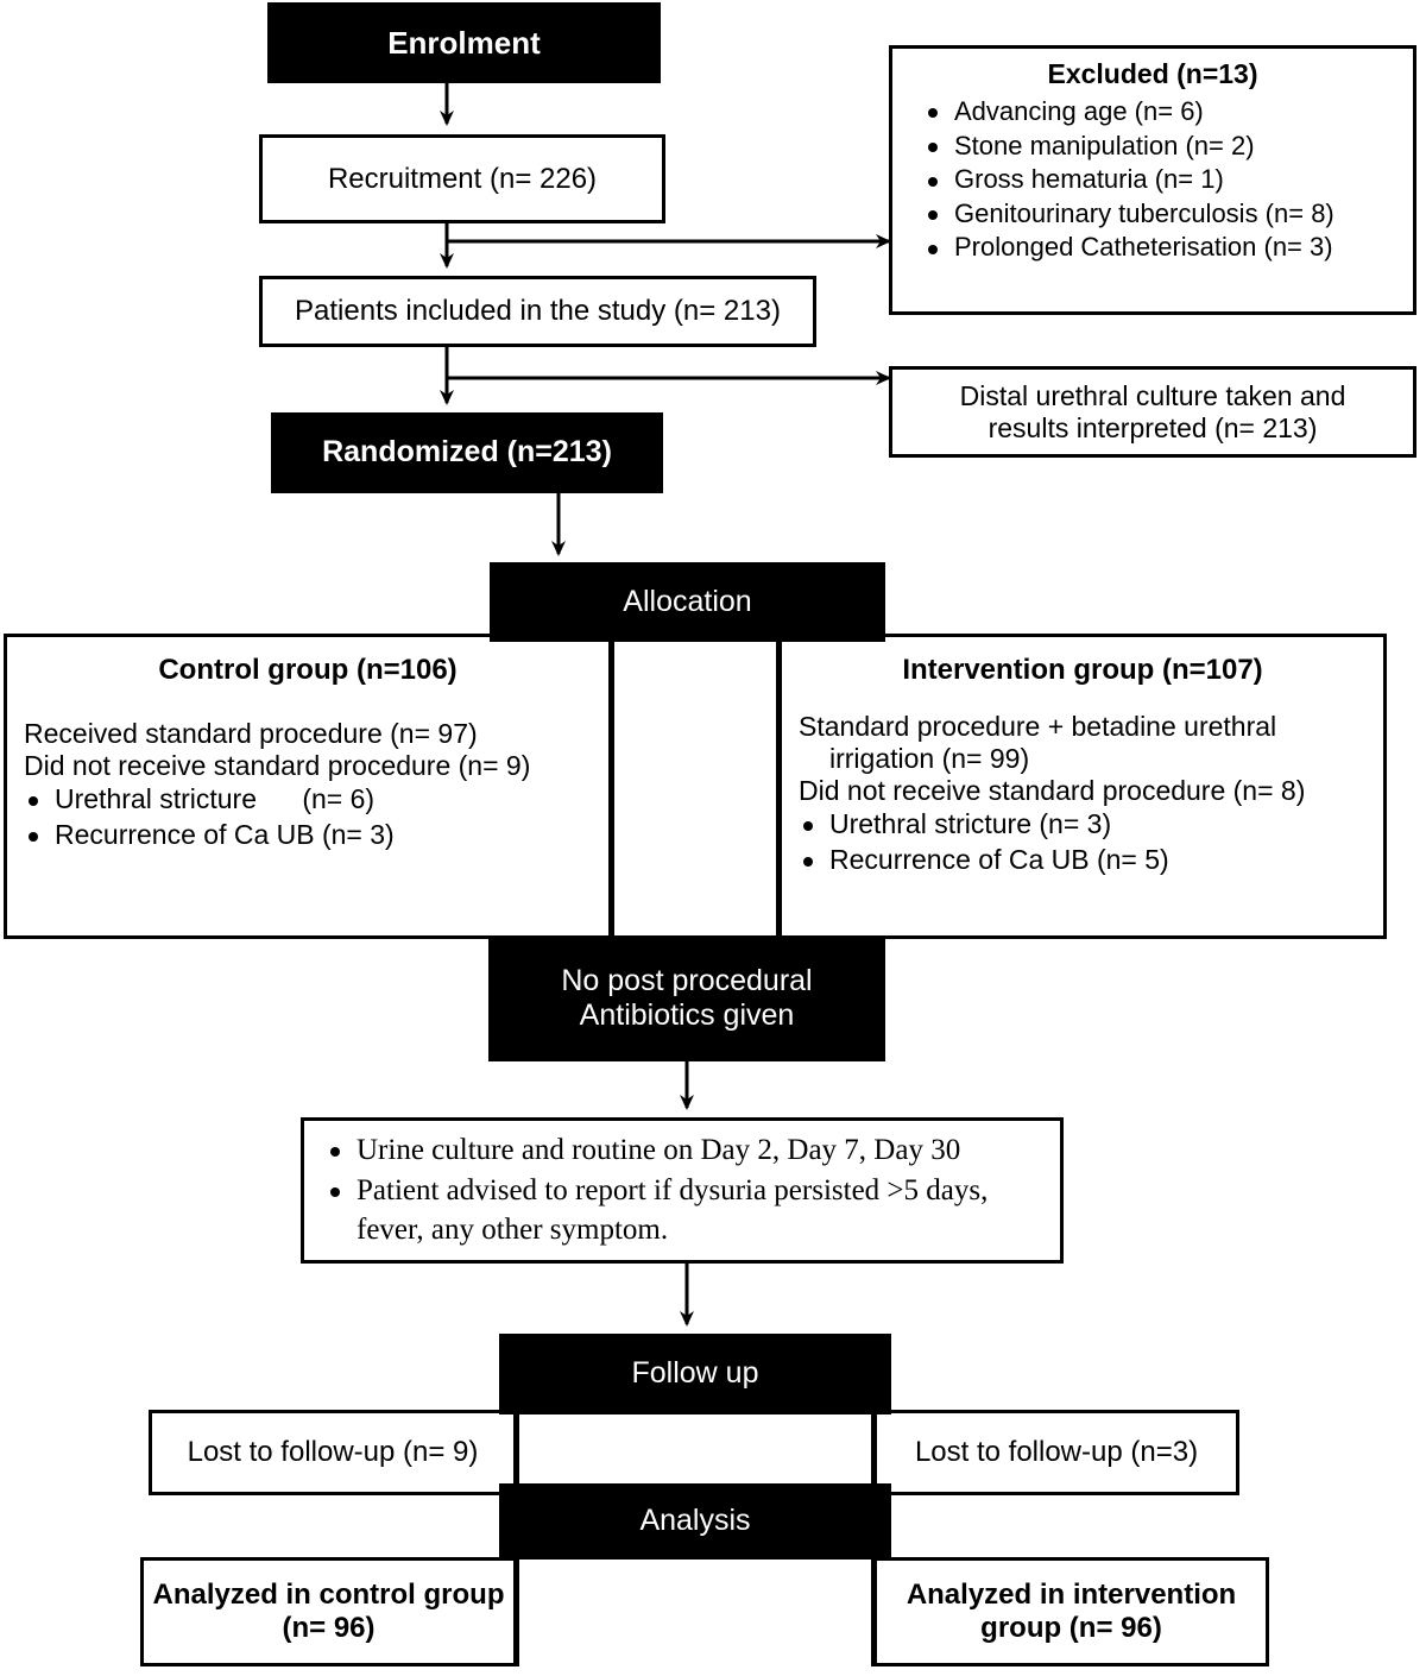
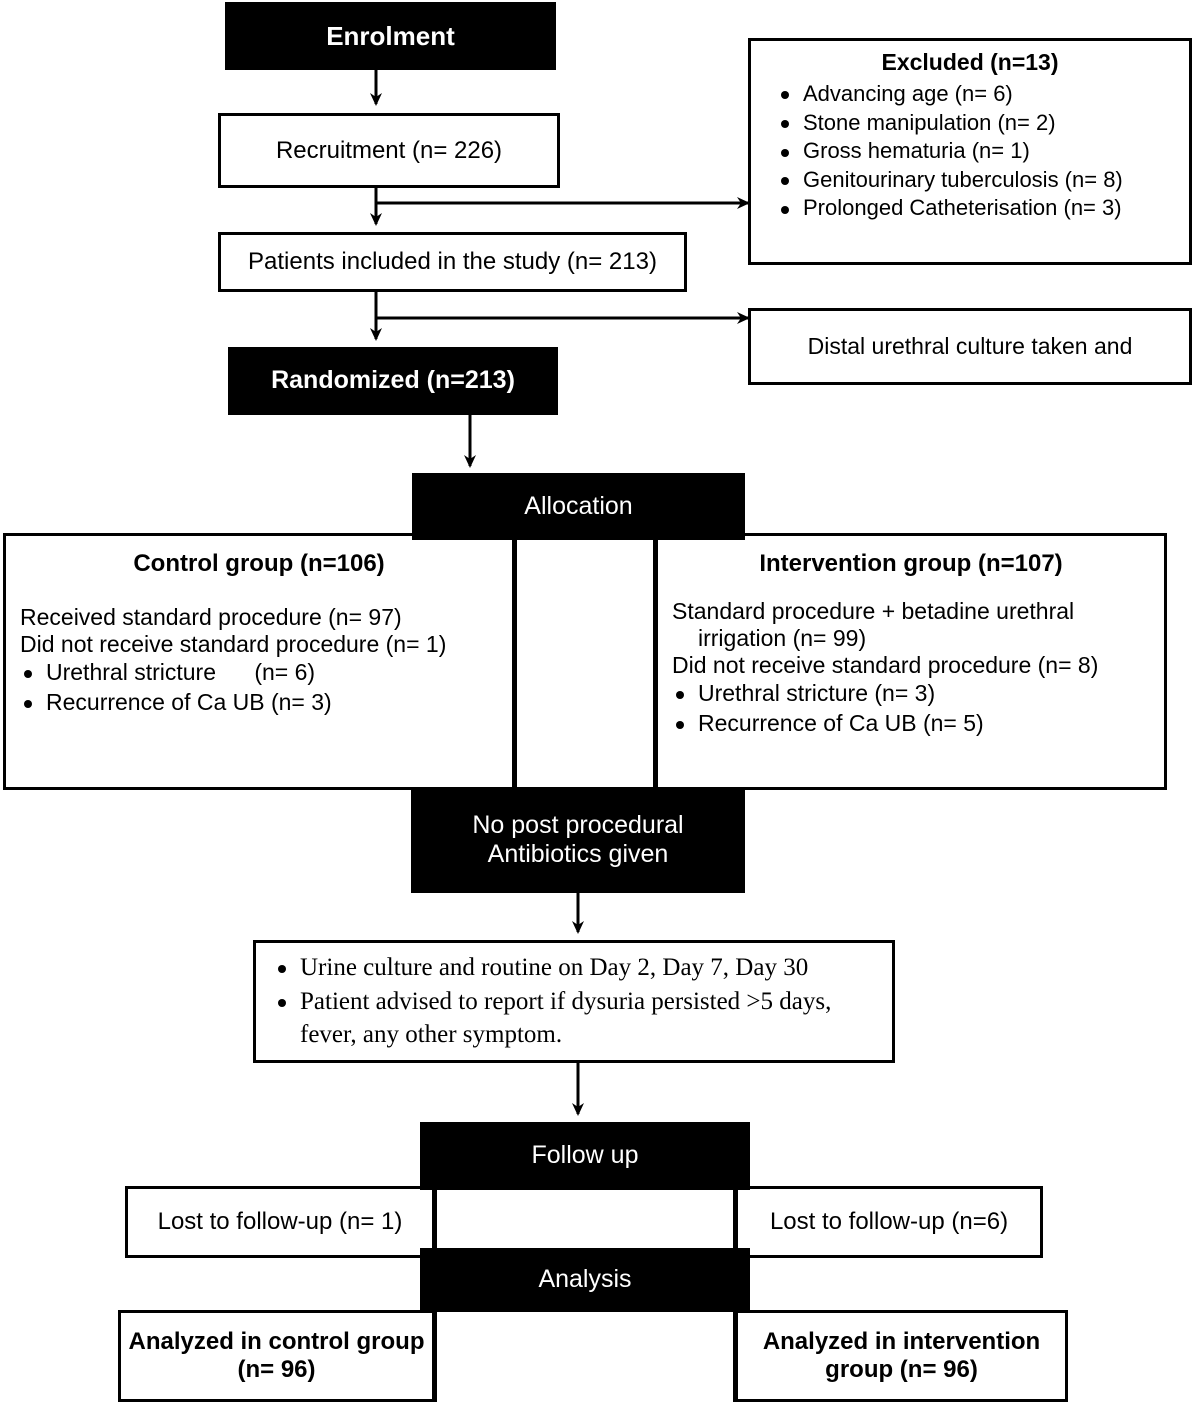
  Enrolment
  Recruitment (n= 226)
  Patients included in the study (n= 213)
  Excluded (n=13)
  Advancing age (n= 6)
  Stone manipulation (n= 2)
  Gross hematuria (n= 1)
  Genitourinary tuberculosis (n= 8)
  Prolonged Catheterisation (n= 3)
  Distal urethral culture taken and
- results interpreted (n= 213)
  Randomized (n=213)
  Control group (n=106)
  Received standard procedure (n= 97)
- Did not receive standard procedure (n= 9)
+ Did not receive standard procedure (n= 1)
  Urethral stricture (n= 6)
  Recurrence of Ca UB (n= 3)
  Intervention group (n=107)
  Standard procedure + betadine urethral
  irrigation (n= 99)
  Did not receive standard procedure (n= 8)
  Urethral stricture (n= 3)
  Recurrence of Ca UB (n= 5)
  Allocation
  No post procedural
  Antibiotics given
  Urine culture and routine on Day 2, Day 7, Day 30
  Patient advised to report if dysuria persisted >5 days, fever, any other symptom.
- Lost to follow-up (n= 9)
+ Lost to follow-up (n= 1)
- Lost to follow-up (n=3)
+ Lost to follow-up (n=6)
  Follow up
  Analyzed in control group
  (n= 96)
  Analyzed in intervention
  group (n= 96)
  Analysis
